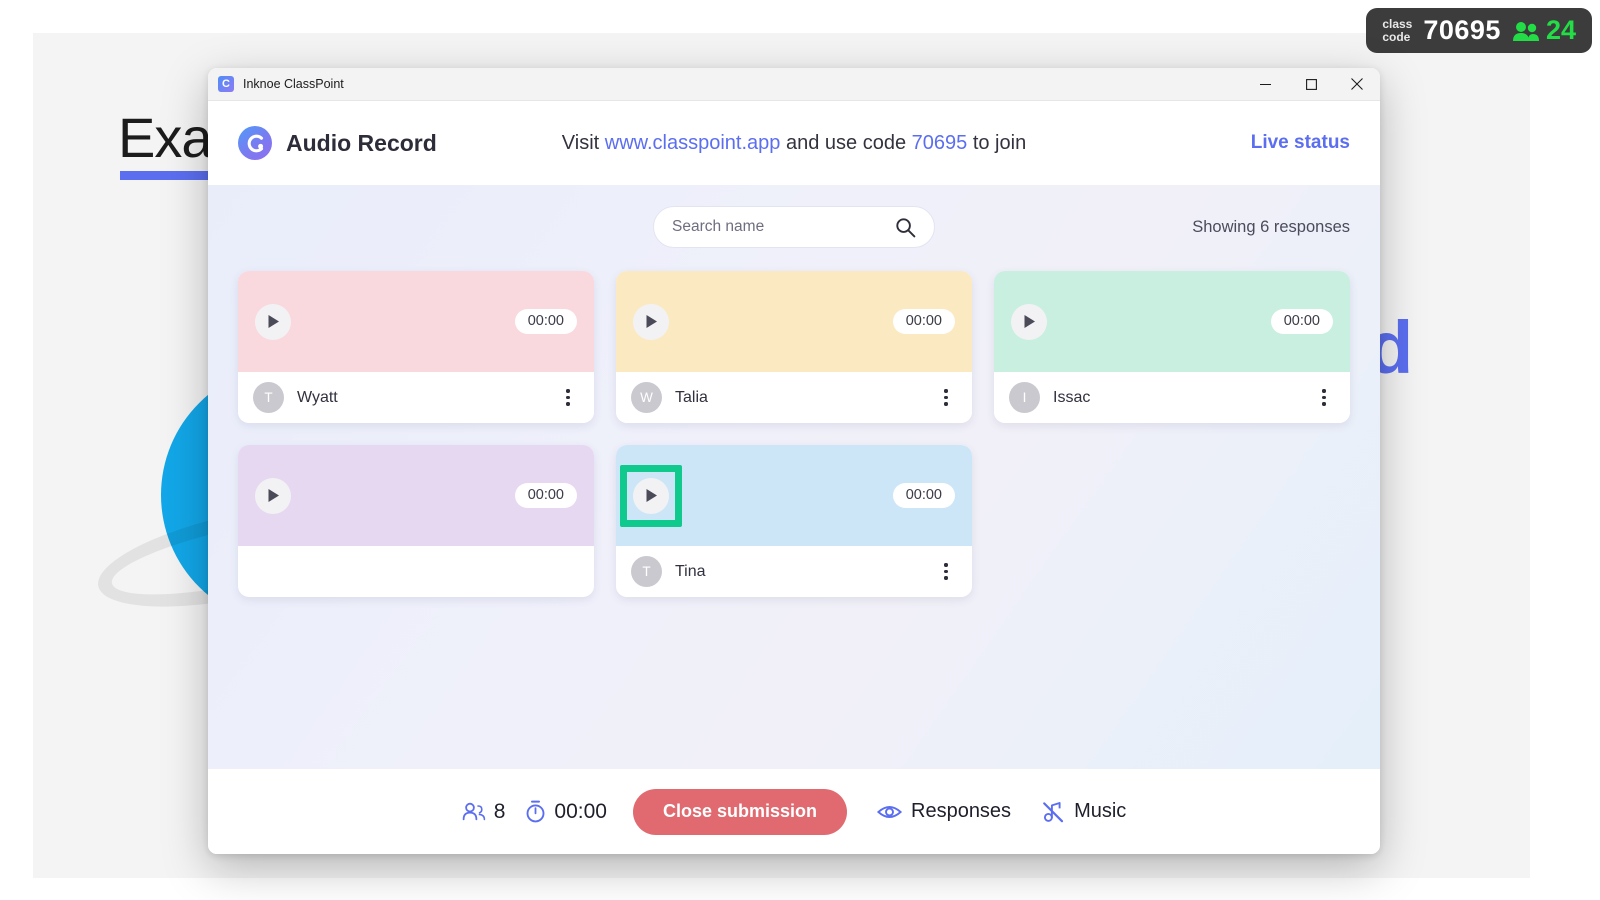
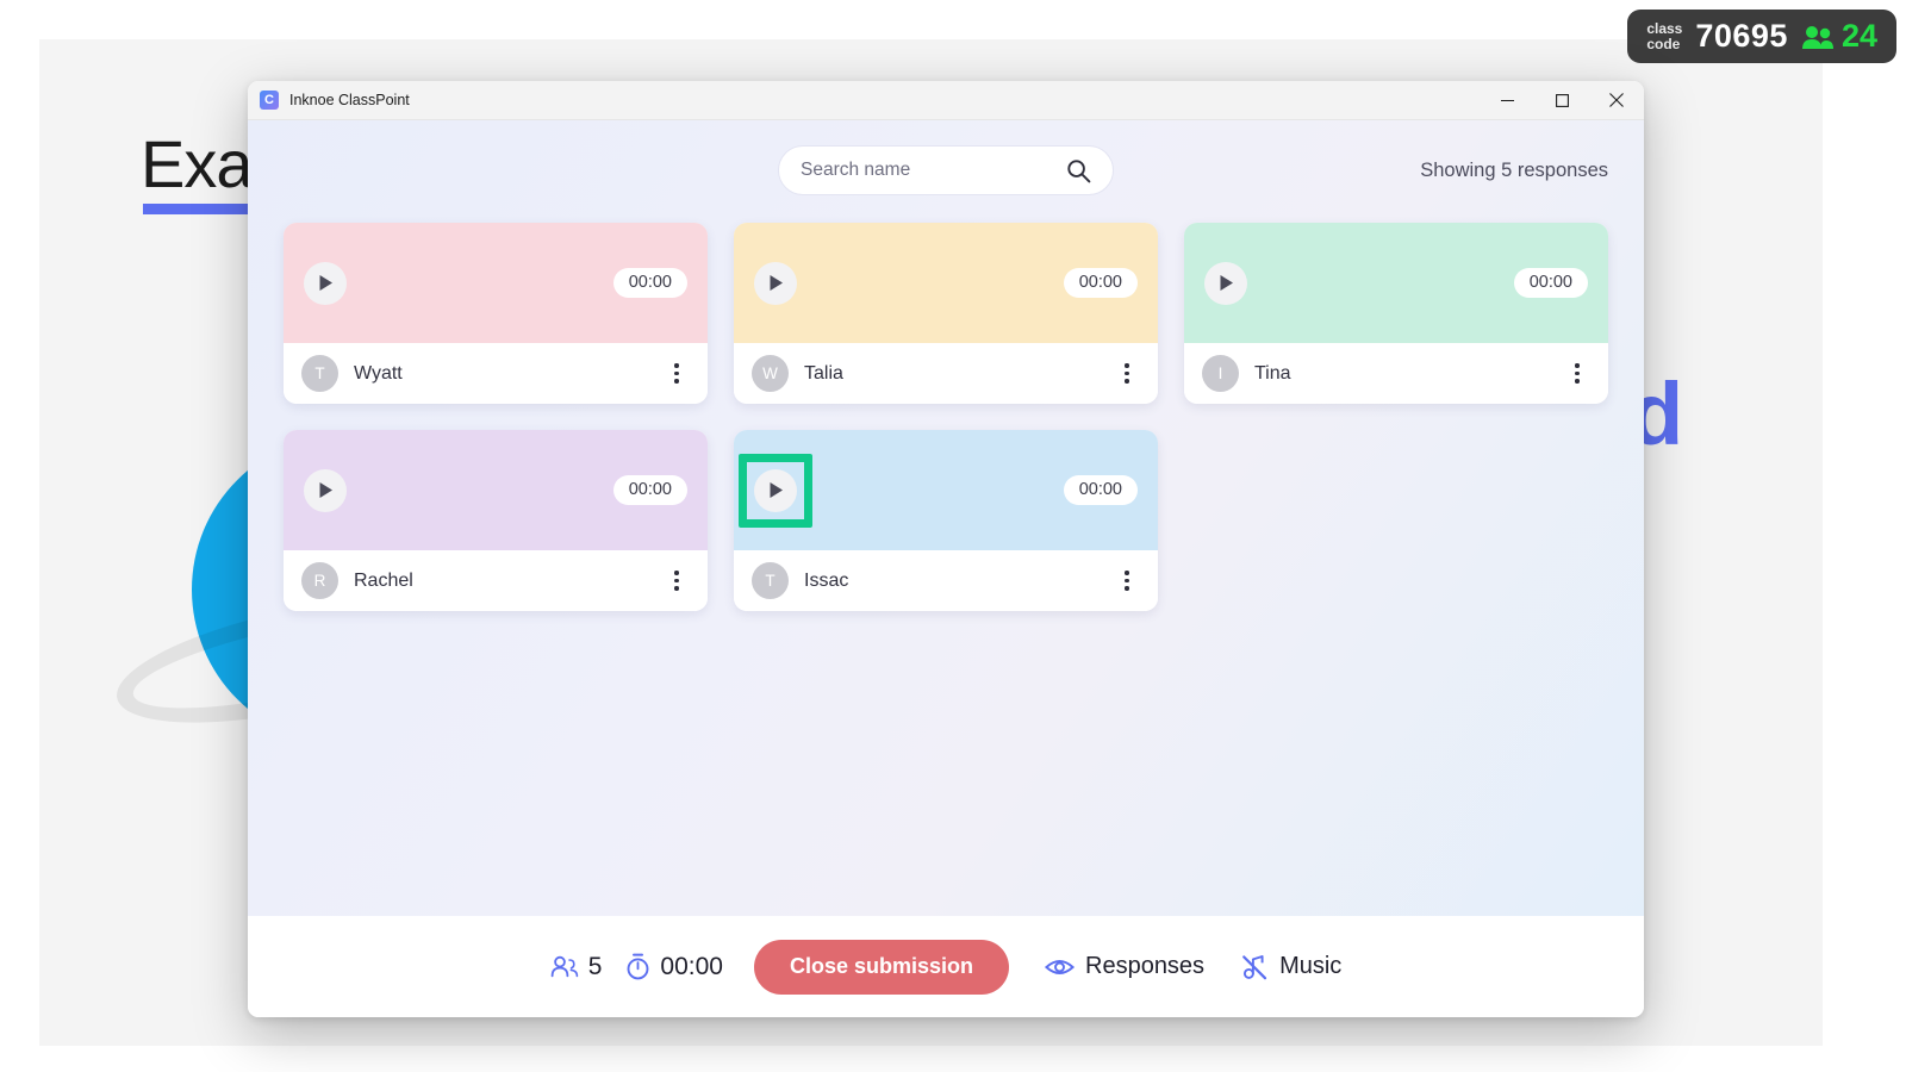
  Exa
  d
  class
  code
  70695
  24
  C
  Inknoe ClassPoint
- Audio Record
- Visit www.classpoint.app and use code 70695 to join
- Live status
  Search name
- Showing 6 responses
+ Showing 5 responses
  00:00
  T
  Wyatt
  00:00
  W
  Talia
  00:00
  I
- Issac
+ Tina
  00:00
+ R
+ Rachel
  00:00
  T
- Tina
+ Issac
- 8
+ 5
  00:00
  Close submission
  Responses
  Music
